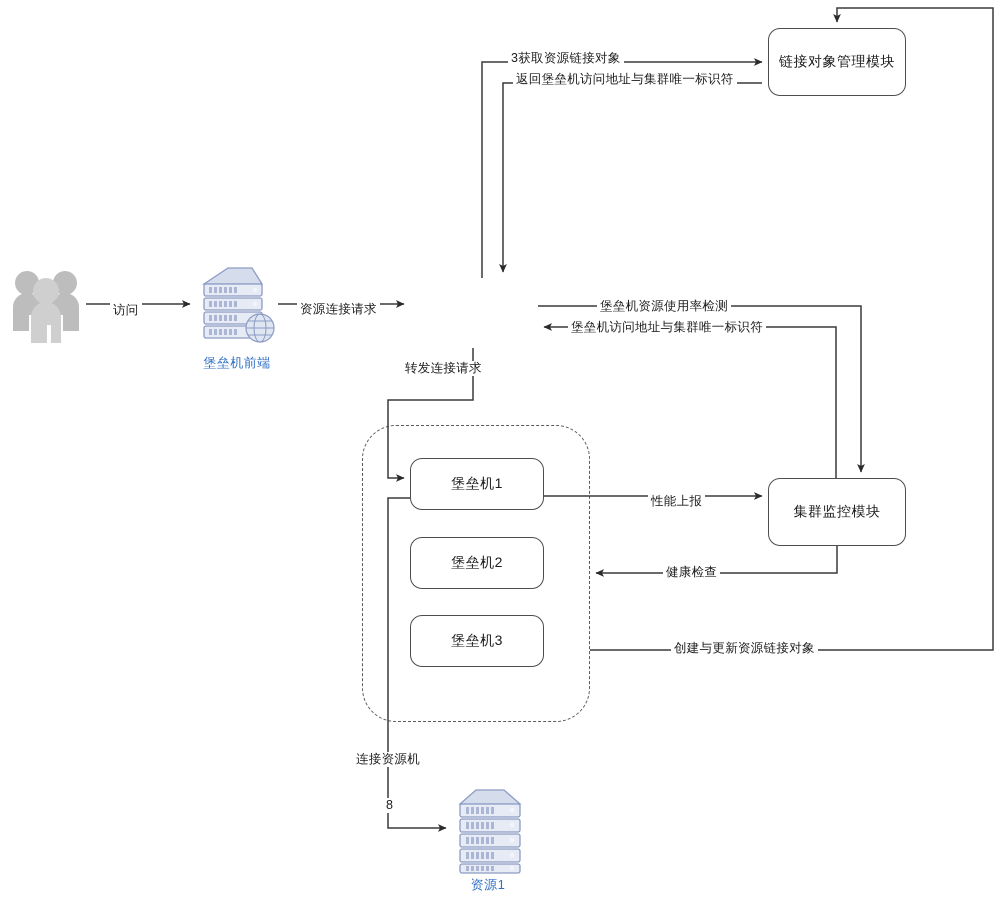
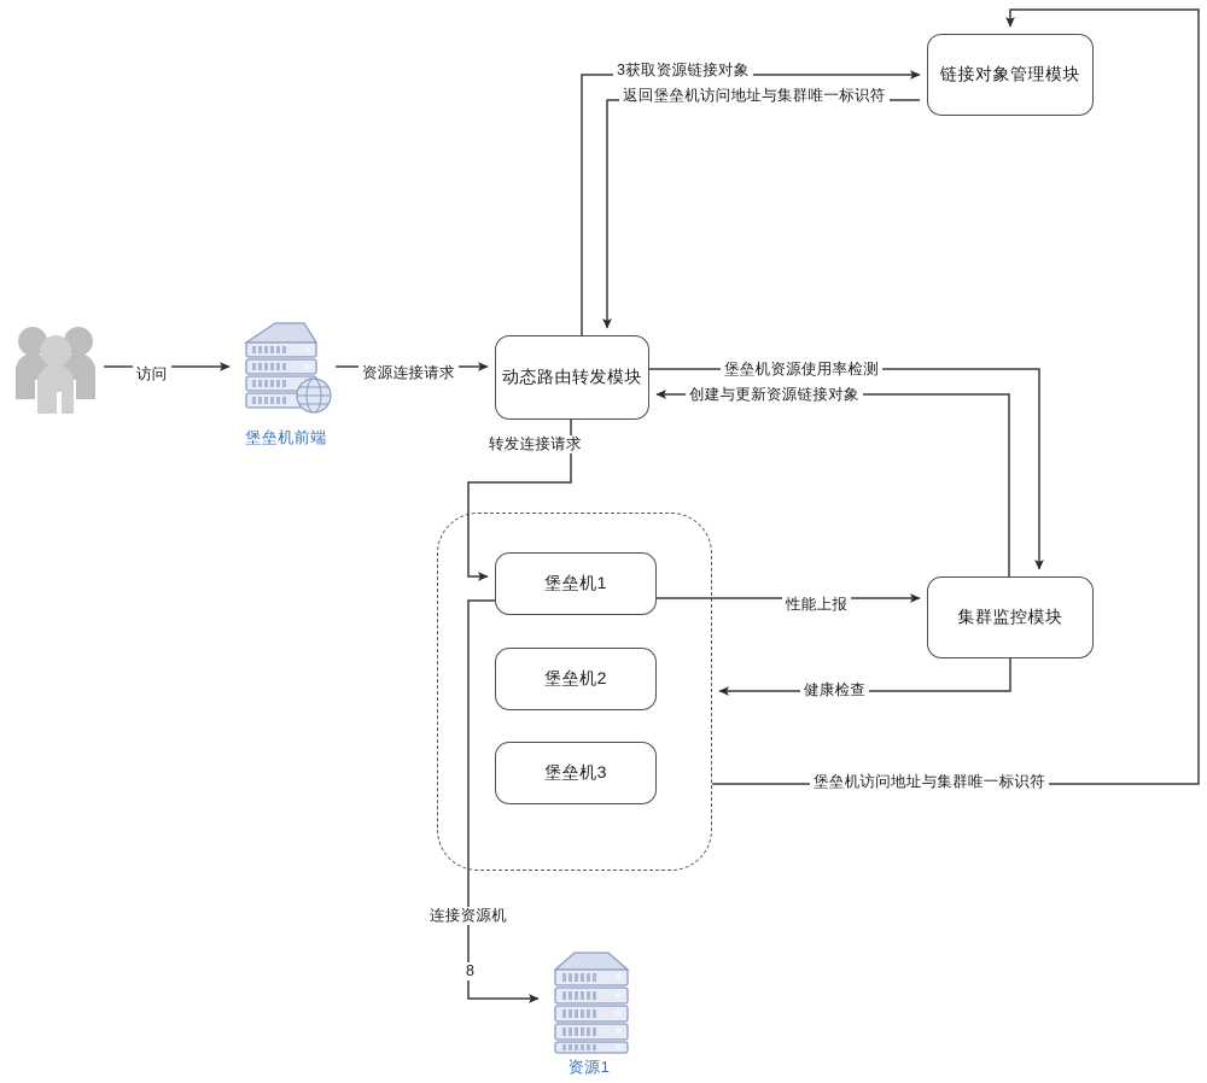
  链接对象管理模块
+ 动态路由转发模块
  集群监控模块
  堡垒机1
  堡垒机2
  堡垒机3
  堡垒机前端
  资源1
  访问
  资源连接请求
  3获取资源链接对象
  返回堡垒机访问地址与集群唯一标识符
  堡垒机资源使用率检测
- 堡垒机访问地址与集群唯一标识符
+ 创建与更新资源链接对象
  转发连接请求
  性能上报
  健康检查
- 创建与更新资源链接对象
+ 堡垒机访问地址与集群唯一标识符
  连接资源机
  8
